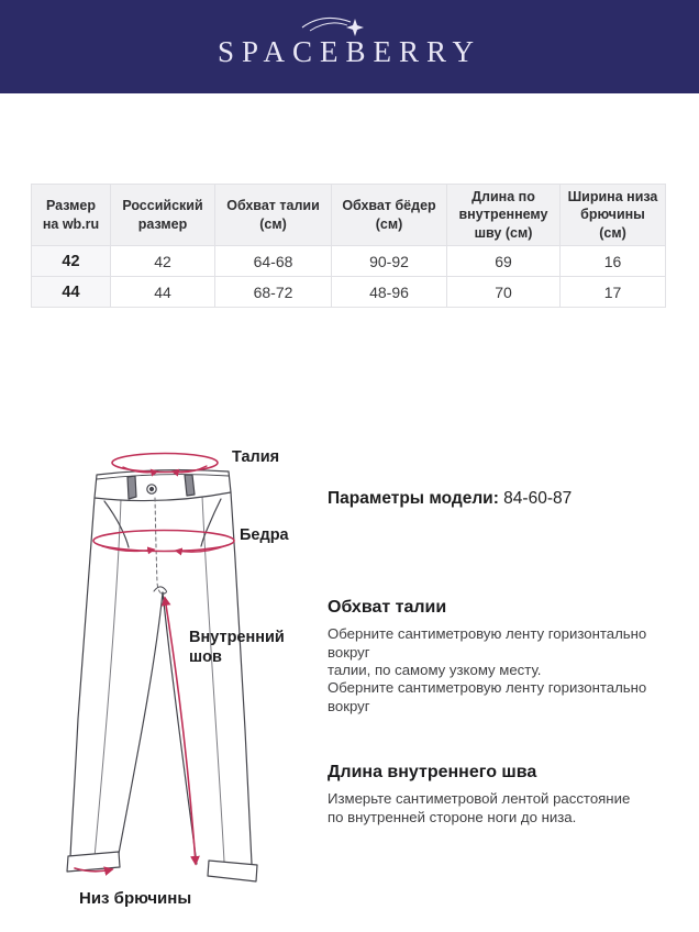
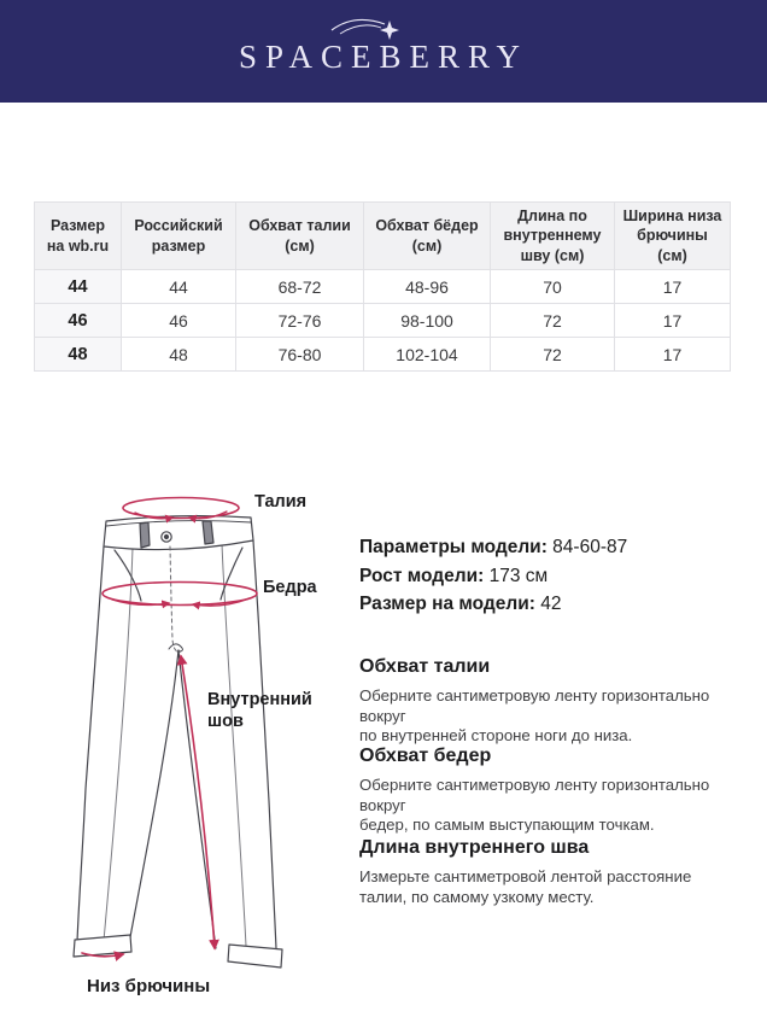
  SPACEBERRY
  Размер на wb.ru	Российский размер	Обхват талии (см)	Обхват бёдер (см)	Длина по внутреннему шву (см)	Ширина низа брючины (см)
- 42	42	64-68	90-92	69	16
  44	44	68-72	48-96	70	17
+ 46	46	72-76	98-100	72	17
+ 48	48	76-80	102-104	72	17
  Талия
  Бедра
  Внутренний шов
  Низ брючины
  Параметры модели: 84-60-87
+ Рост модели: 173 см
+ Размер на модели: 42
  Обхват талии
  Оберните сантиметровую ленту горизонтально вокруг
- талии, по самому узкому месту.
+ по внутренней стороне ноги до низа.
+ Обхват бедер
  Оберните сантиметровую ленту горизонтально вокруг
+ бедер, по самым выступающим точкам.
  Длина внутреннего шва
  Измерьте сантиметровой лентой расстояние
- по внутренней стороне ноги до низа.
+ талии, по самому узкому месту.
